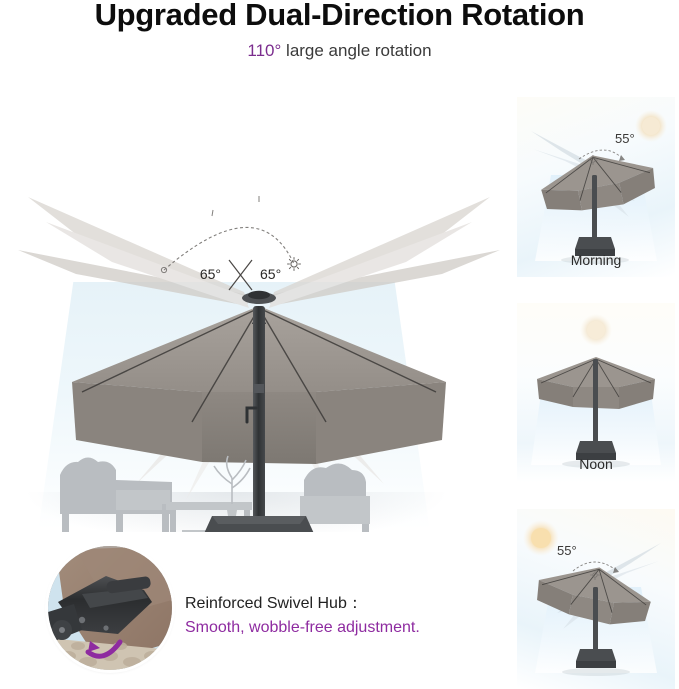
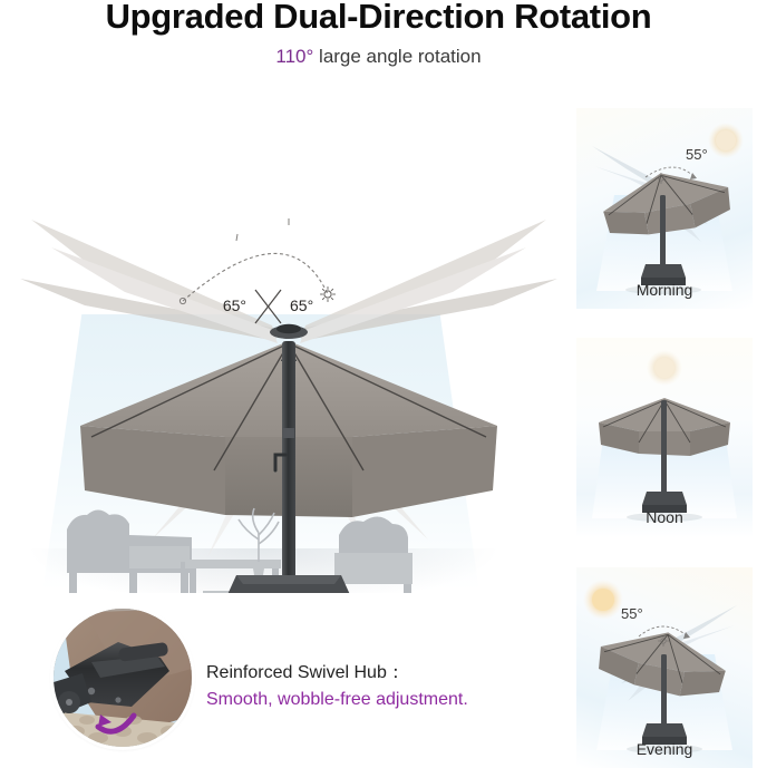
  Upgraded Dual-Direction Rotation
  110° large angle rotation
  65°
  65°
  55°
  Morning
  Noon
  55°
+ Evening
  Reinforced Swivel Hub：
  Smooth, wobble-free adjustment.
